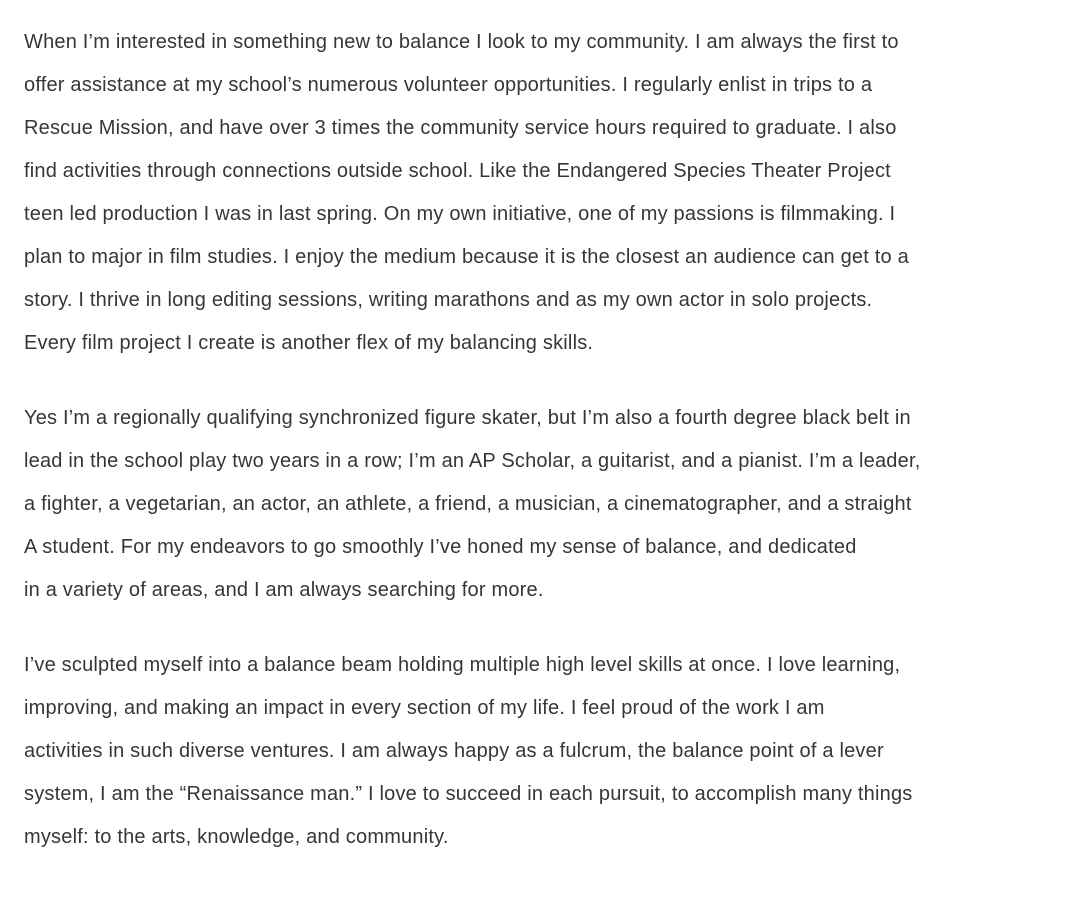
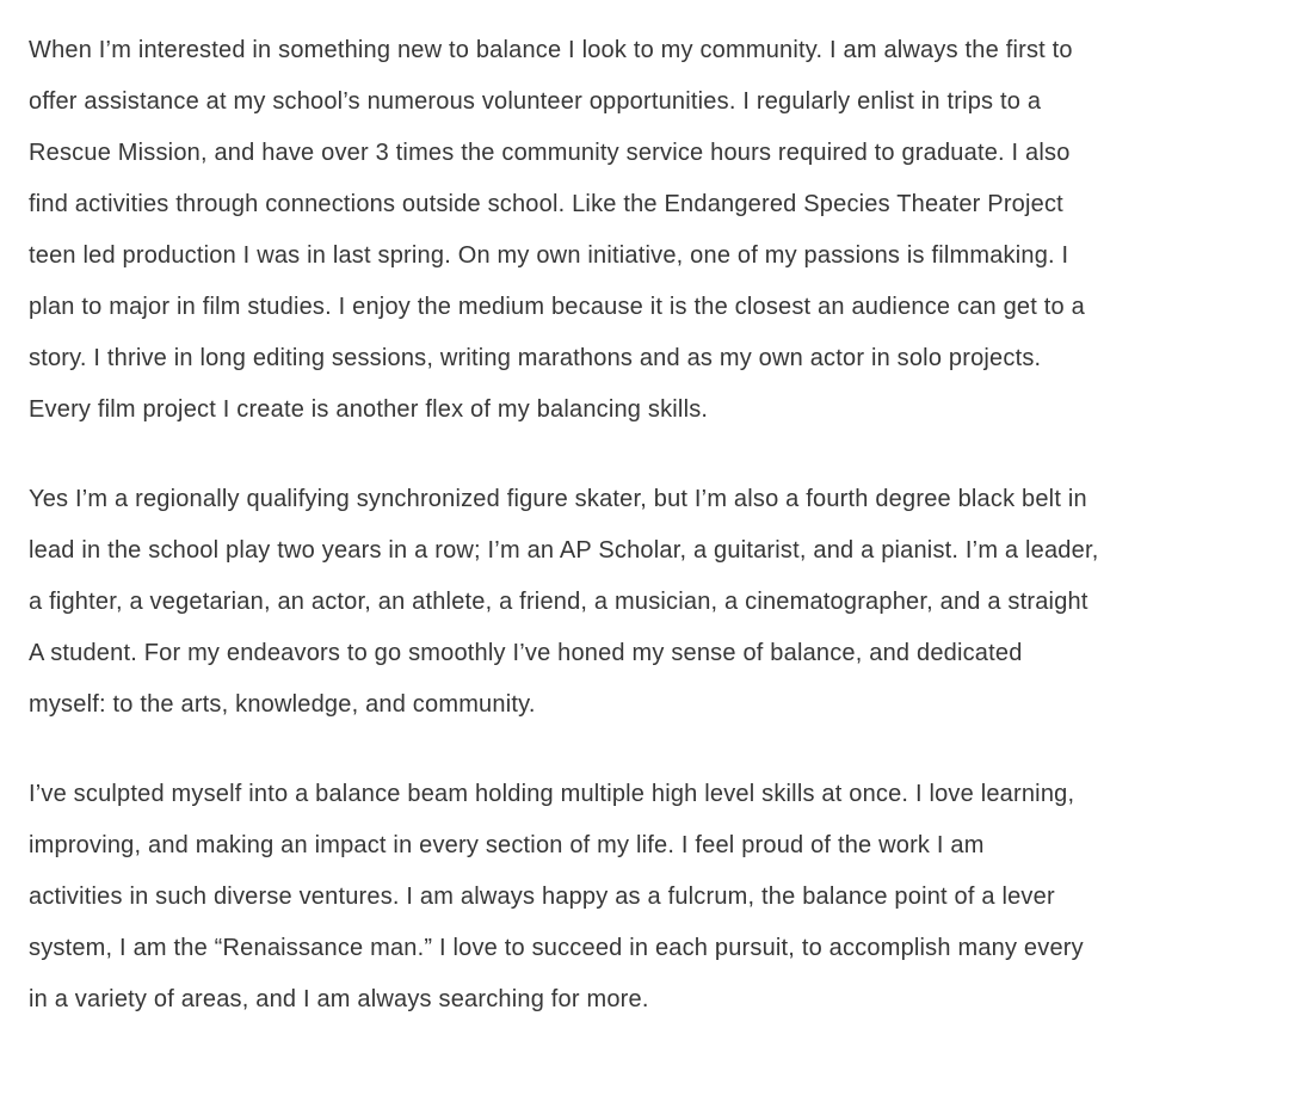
  When I’m interested in something new to balance I look to my community. I am always the first to
  offer assistance at my school’s numerous volunteer opportunities. I regularly enlist in trips to a
  Rescue Mission, and have over 3 times the community service hours required to graduate. I also
  find activities through connections outside school. Like the Endangered Species Theater Project
  teen led production I was in last spring. On my own initiative, one of my passions is filmmaking. I
  plan to major in film studies. I enjoy the medium because it is the closest an audience can get to a
  story. I thrive in long editing sessions, writing marathons and as my own actor in solo projects.
  Every film project I create is another flex of my balancing skills.
  Yes I’m a regionally qualifying synchronized figure skater, but I’m also a fourth degree black belt in
  lead in the school play two years in a row; I’m an AP Scholar, a guitarist, and a pianist. I’m a leader,
  a fighter, a vegetarian, an actor, an athlete, a friend, a musician, a cinematographer, and a straight
  A student. For my endeavors to go smoothly I’ve honed my sense of balance, and dedicated
- in a variety of areas, and I am always searching for more.
+ myself: to the arts, knowledge, and community.
  I’ve sculpted myself into a balance beam holding multiple high level skills at once. I love learning,
  improving, and making an impact in every section of my life. I feel proud of the work I am
  activities in such diverse ventures. I am always happy as a fulcrum, the balance point of a lever
- system, I am the “Renaissance man.” I love to succeed in each pursuit, to accomplish many things
+ system, I am the “Renaissance man.” I love to succeed in each pursuit, to accomplish many every
- myself: to the arts, knowledge, and community.
+ in a variety of areas, and I am always searching for more.
